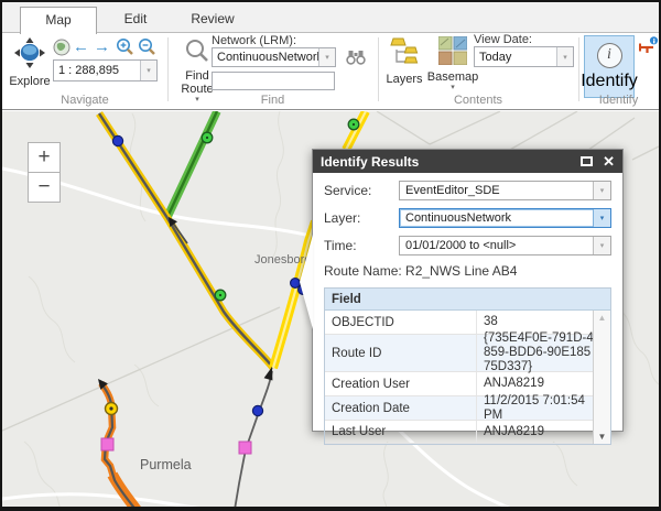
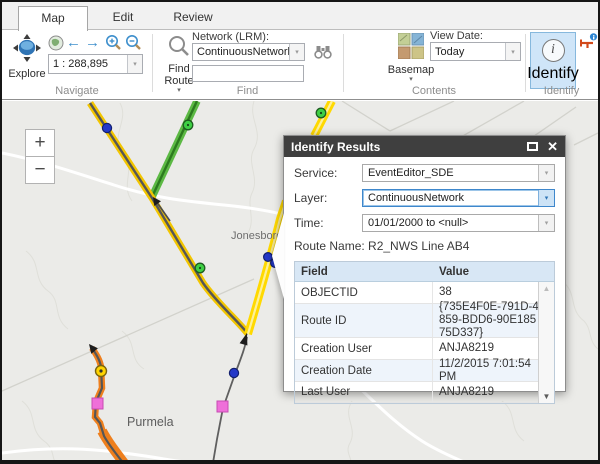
  Map
  Edit
  Review
  Explore
  ←
  →
  1 : 288,895
  Navigate
  Find
  Route
  Network (LRM):
  ContinuousNetwor
  Find
- Layers
  Basemap
  View Date:
  Today
  Contents
  i
  Identify
  Identify
  Jonesboro
  Purmela
  +
  −
  Identify Results
  ✕
  Service:
  EventEditor_SDE
  Layer:
  ContinuousNetwork
  Time:
  01/01/2000 to <null>
  Route Name: R2_NWS Line AB4
  Field
+ Value
  OBJECTID
  38
  Route ID
  {735E4F0E-791D-4859-BDD6-90E18575D337}
  Creation User
  ANJA8219
  Creation Date
  11/2/2015 7:01:54 PM
  Last User
  ANJA8219
  ▲
  ▼
